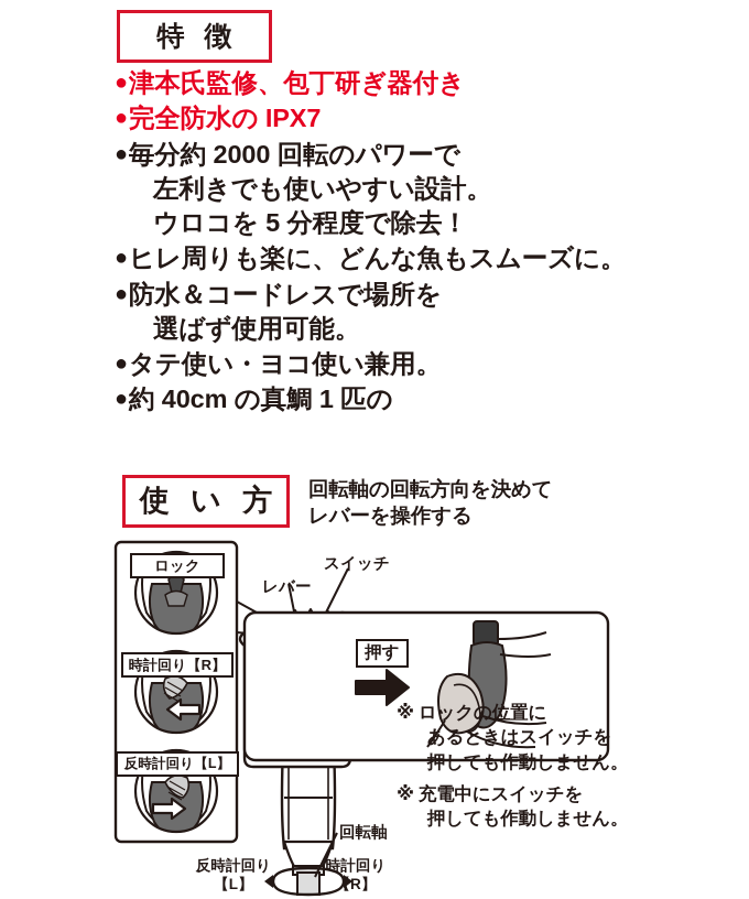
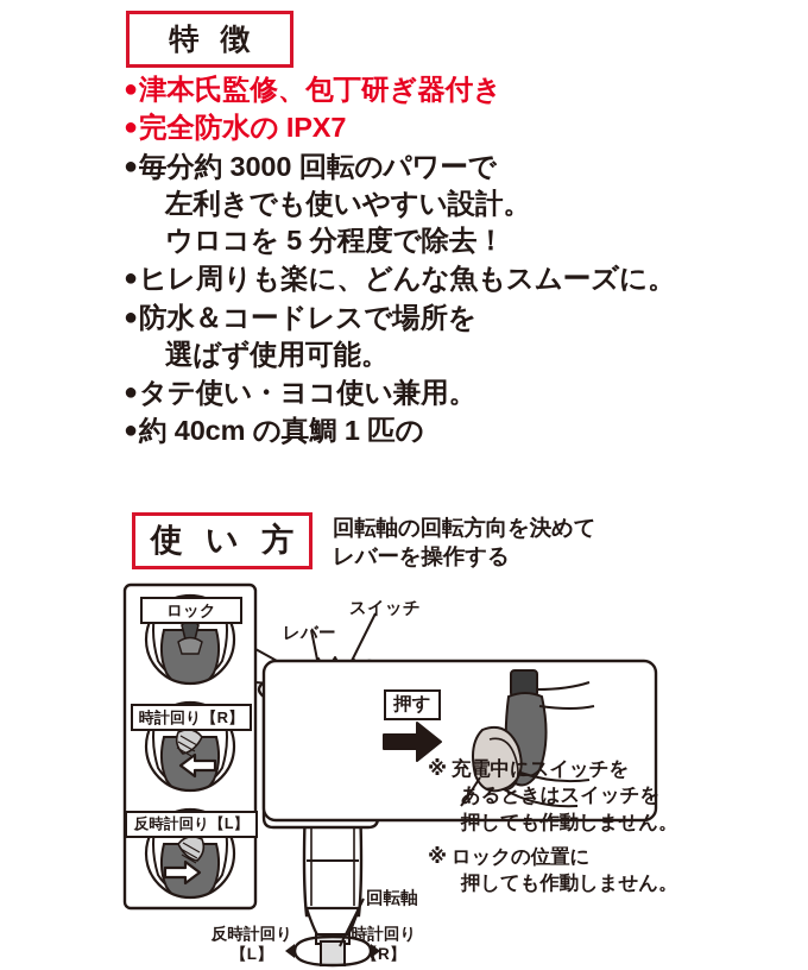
  特 徴
  ●
  津本氏監修、包丁研ぎ器付き
  ●
  完全防水の IPX7
  ●
- 毎分約 2000 回転のパワーで
+ 毎分約 3000 回転のパワーで
  左利きでも使いやすい設計。
  ウロコを 5 分程度で除去！
  ●
  ヒレ周りも楽に、どんな魚もスムーズに。
  ●
  防水＆コードレスで場所を
  選ばず使用可能。
  ●
  タテ使い・ヨコ使い兼用。
  ●
  約 40cm の真鯛 1 匹の
  使 い 方
  回転軸の回転方向を決めて
  レバーを操作する
  ロック
  時計回り【R】
  反時計回り【L】
  押す
  レバー
  スイッチ
  回転軸
  反時計回り
  【L】
  時計回り
  【R】
  ※
- ロックの位置に
+ 充電中にスイッチを
  あるときはスイッチを
  押しても作動しません。
  ※
- 充電中にスイッチを
+ ロックの位置に
  押しても作動しません。
